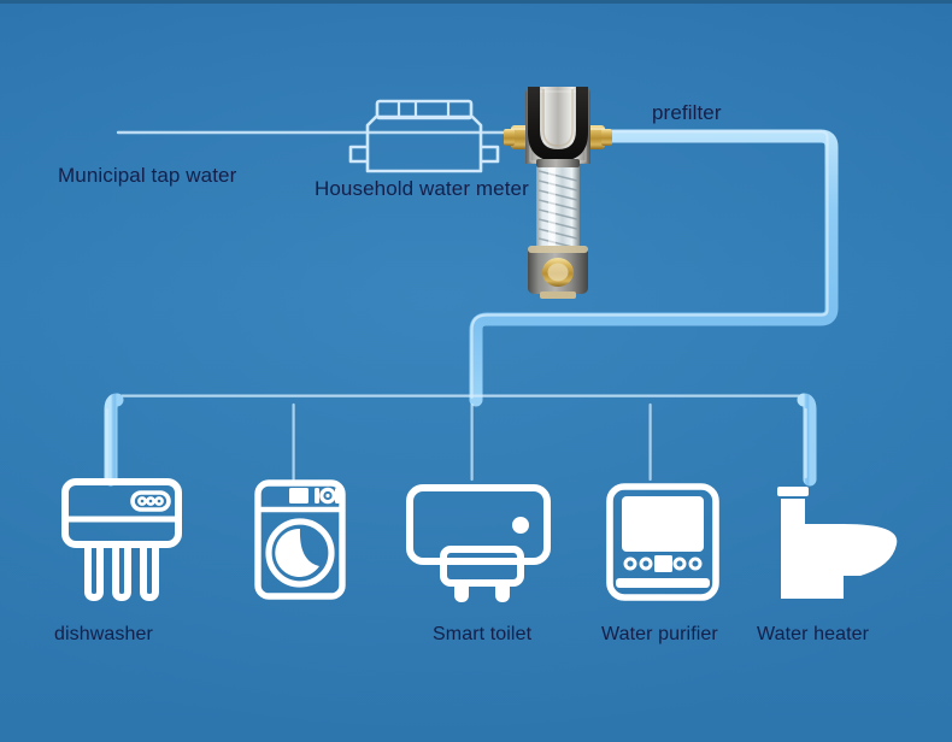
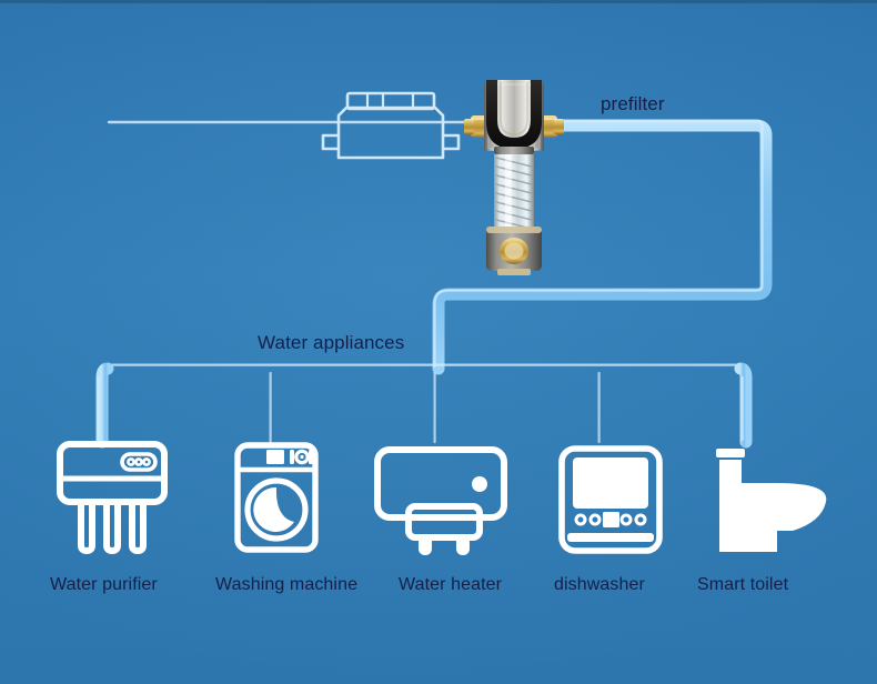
- Municipal tap water
- Household water meter
  prefilter
+ Water appliances
- dishwasher
+ Water purifier
+ Washing machine
- Smart toilet
+ Water heater
- Water purifier
+ dishwasher
- Water heater
+ Smart toilet
